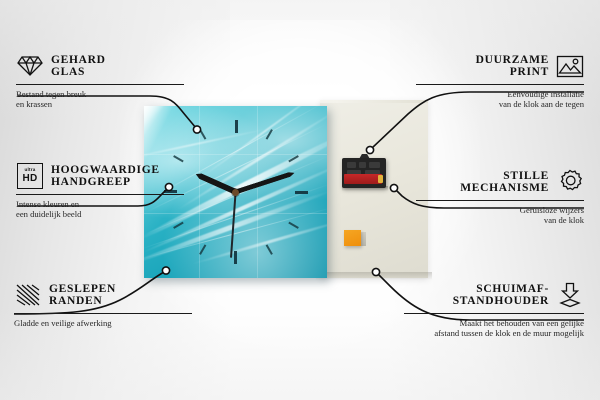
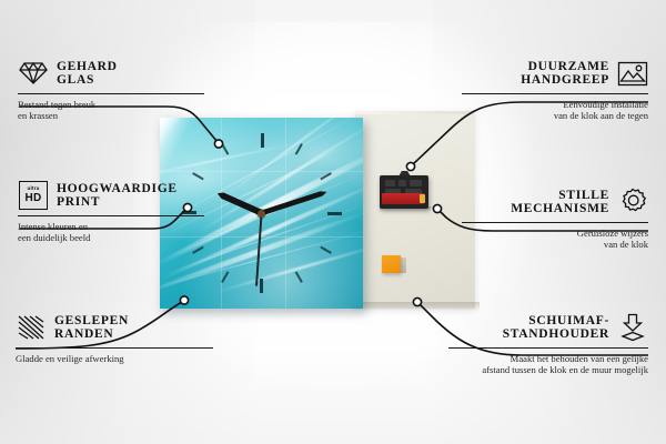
  GEHARD
  GLAS
  Bestand tegen breuk
  en krassen
  HD
  HOOGWAARDIGE
- HANDGREEP
+ PRINT
  Intense kleuren en
  een duidelijk beeld
  GESLEPEN
  RANDEN
  Gladde en veilige afwerking
  DUURZAME
- PRINT
+ HANDGREEP
  Eenvoudige installatie
  van de klok aan de tegen
  STILLE
  MECHANISME
  Geruisloze wijzers
  van de klok
  SCHUIMAF-
  STANDHOUDER
  Maakt het behouden van een gelijke
  afstand tussen de klok en de muur mogelijk
